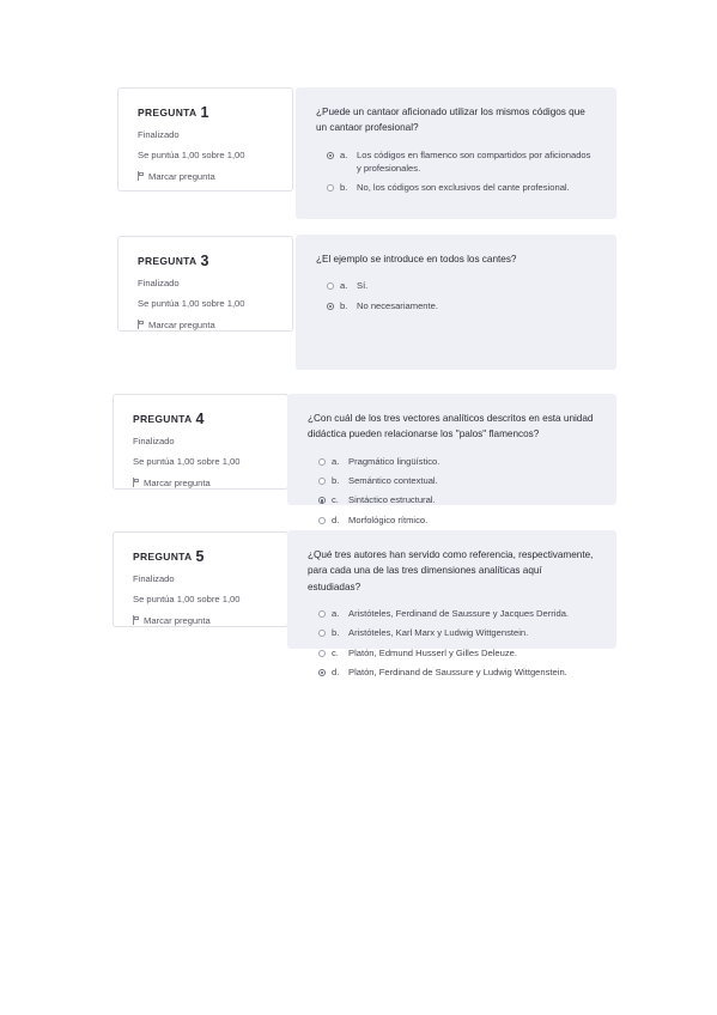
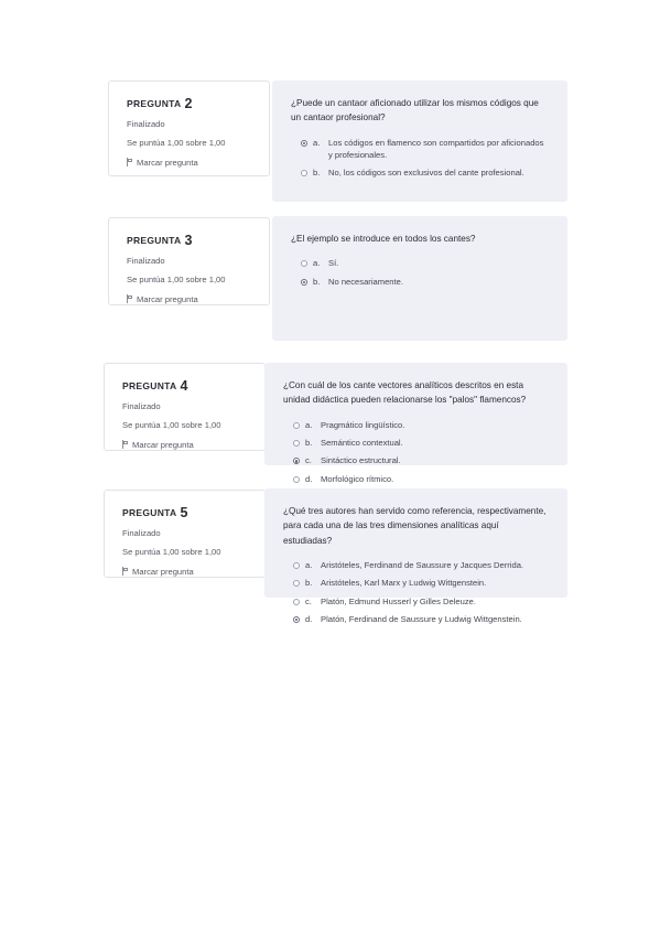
- PREGUNTA 1
+ PREGUNTA 2
  Finalizado
  Se puntúa 1,00 sobre 1,00
  Marcar pregunta
  ¿Puede un cantaor aficionado utilizar los mismos códigos que un cantaor profesional?
  a.
  Los códigos en flamenco son compartidos por aficionados y profesionales.
  b.
  No, los códigos son exclusivos del cante profesional.
  PREGUNTA 3
  Finalizado
  Se puntúa 1,00 sobre 1,00
  Marcar pregunta
  ¿El ejemplo se introduce en todos los cantes?
  a.
  Sí.
  b.
  No necesariamente.
  PREGUNTA 4
  Finalizado
  Se puntúa 1,00 sobre 1,00
  Marcar pregunta
- ¿Con cuál de los tres vectores analíticos descritos en esta unidad didáctica pueden relacionarse los "palos" flamencos?
+ ¿Con cuál de los cante vectores analíticos descritos en esta unidad didáctica pueden relacionarse los "palos" flamencos?
  a.
  Pragmático lingüístico.
  b.
  Semántico contextual.
  c.
  Sintáctico estructural.
  d.
  Morfológico rítmico.
  PREGUNTA 5
  Finalizado
  Se puntúa 1,00 sobre 1,00
  Marcar pregunta
  ¿Qué tres autores han servido como referencia, respectivamente, para cada una de las tres dimensiones analíticas aquí estudiadas?
  a.
  Aristóteles, Ferdinand de Saussure y Jacques Derrida.
  b.
  Aristóteles, Karl Marx y Ludwig Wittgenstein.
  c.
  Platón, Edmund Husserl y Gilles Deleuze.
  d.
  Platón, Ferdinand de Saussure y Ludwig Wittgenstein.
